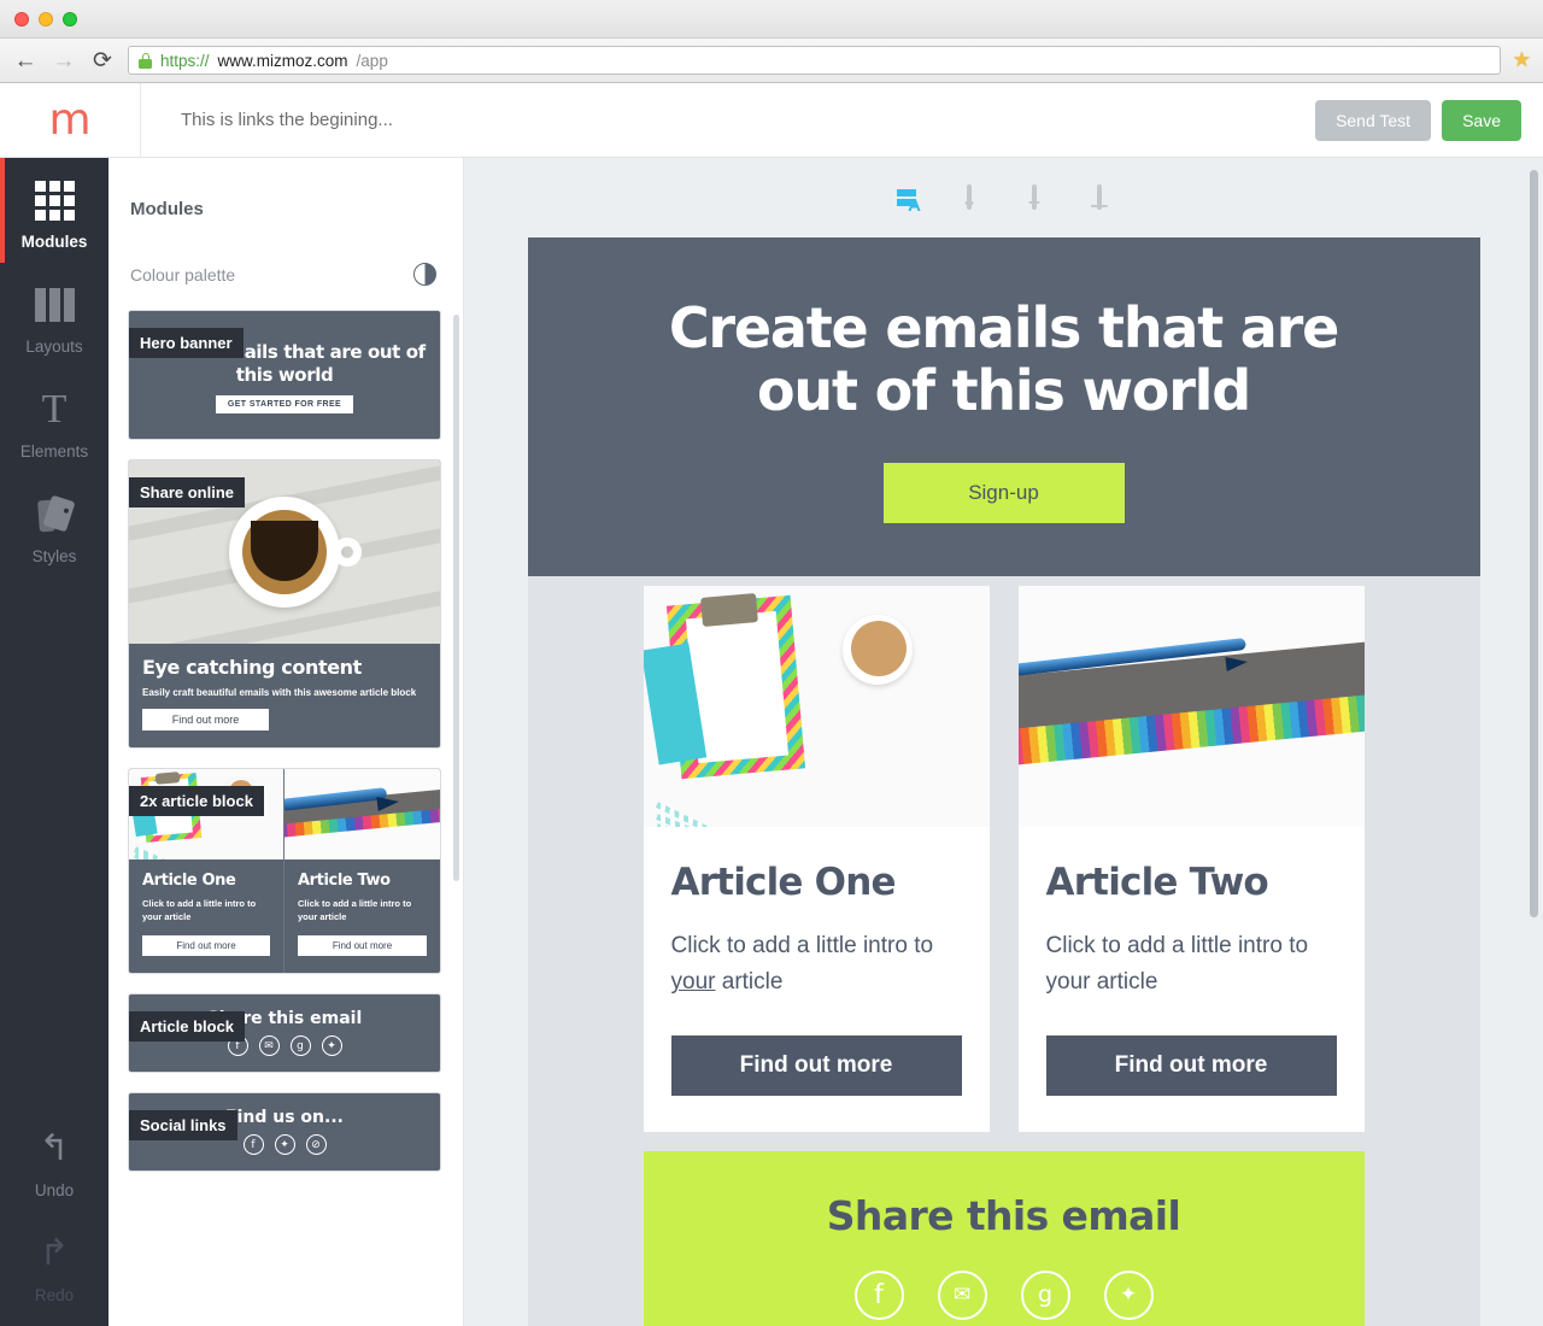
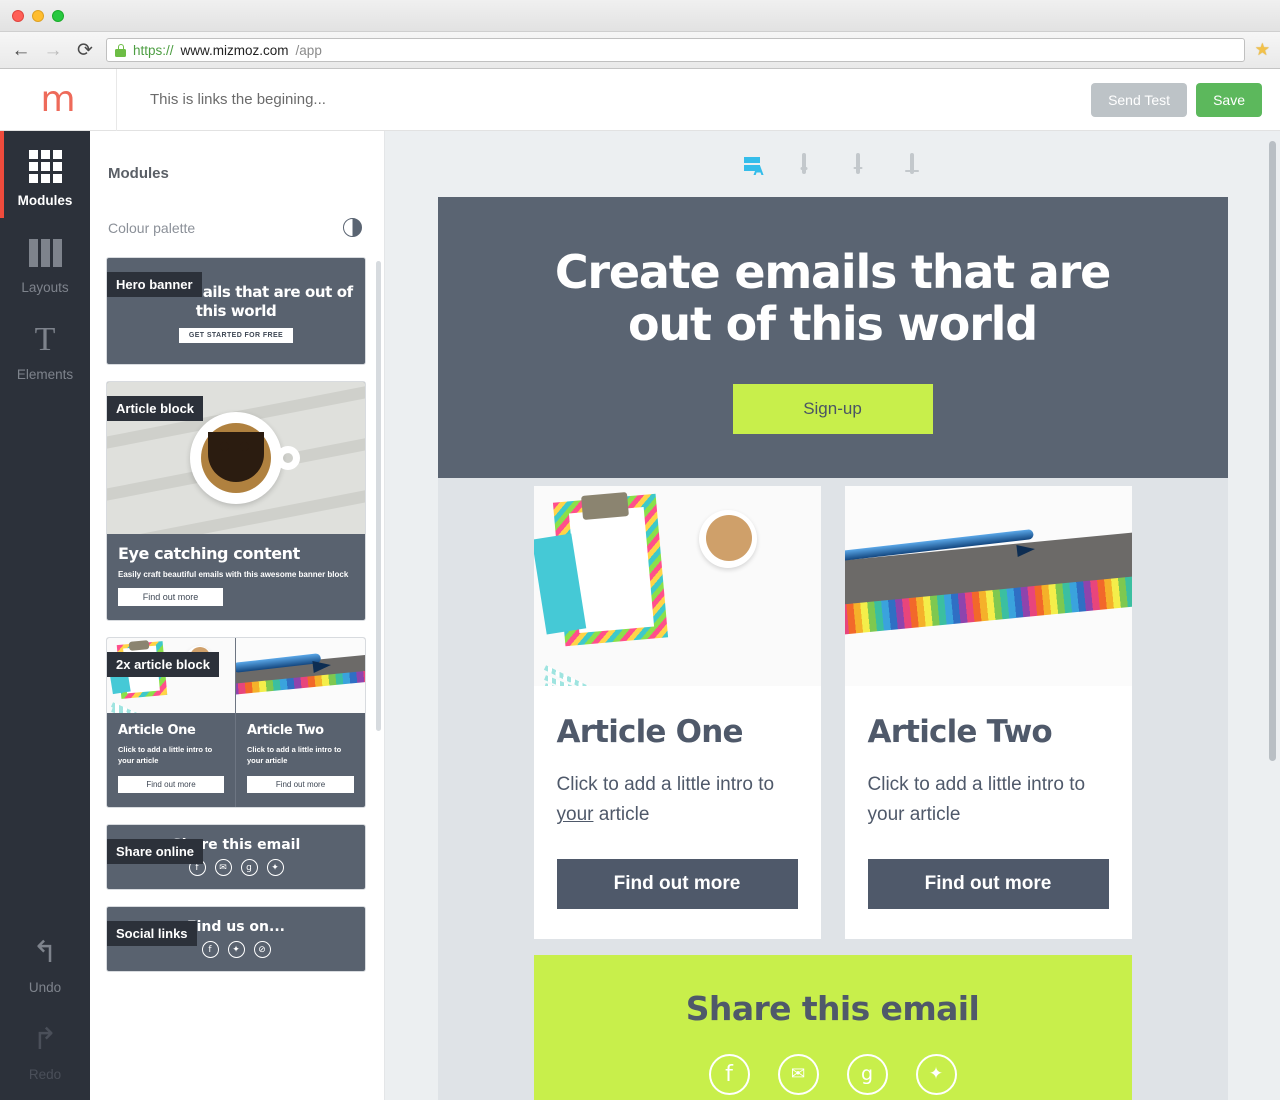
  ←
  →
  ⟳
  https://
  www.mizmoz.com
  /app
  ★
  m
  This is links the begining...
  Send Test
  Save
  Modules
  Layouts
  T
  Elements
- Styles
  ↰
  Undo
  ↱
  Redo
  Modules
  Colour palette
  Hero banner
  ails that are out of this world
- Share online
+ Article block
  Eye catching content
- Easily craft beautiful emails with this awesome article block
+ Easily craft beautiful emails with this awesome banner block
  Find out more
  2x article block
  Article One
  Click to add a little intro to your article
  Find out more
  Article Two
  Click to add a little intro to your article
  Find out more
- Article block
+ Share online
  re this email
  f
  ✉
  g
  ✦
  Social links
  ind us on...
  f
  ✦
  ⊘
  Create emails that are
  out of this world
  Sign-up
  Article One
  Click to add a little intro to your article
  Find out more
  Article Two
  Click to add a little intro to your article
  Find out more
  Share this email
  f
  ✉
  g
  ✦
